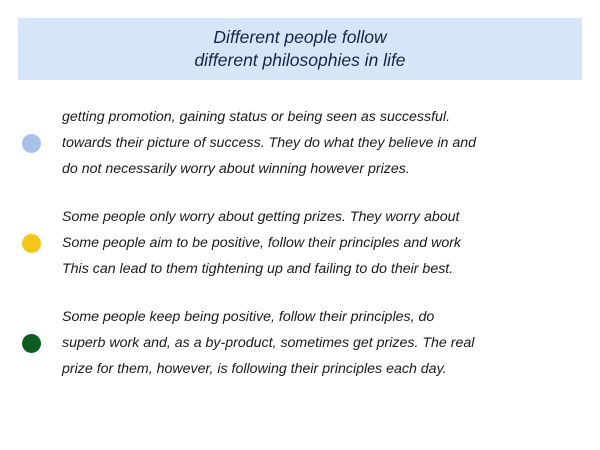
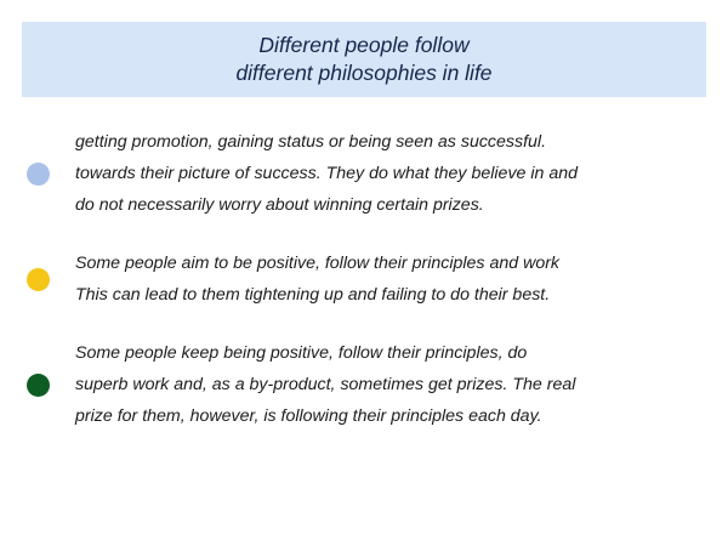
  Different people follow
  different philosophies in life
  getting promotion, gaining status or being seen as successful.
  towards their picture of success. They do what they believe in and
- do not necessarily worry about winning however prizes.
+ do not necessarily worry about winning certain prizes.
- Some people only worry about getting prizes. They worry about
  Some people aim to be positive, follow their principles and work
  This can lead to them tightening up and failing to do their best.
  Some people keep being positive, follow their principles, do
  superb work and, as a by-product, sometimes get prizes. The real
  prize for them, however, is following their principles each day.
